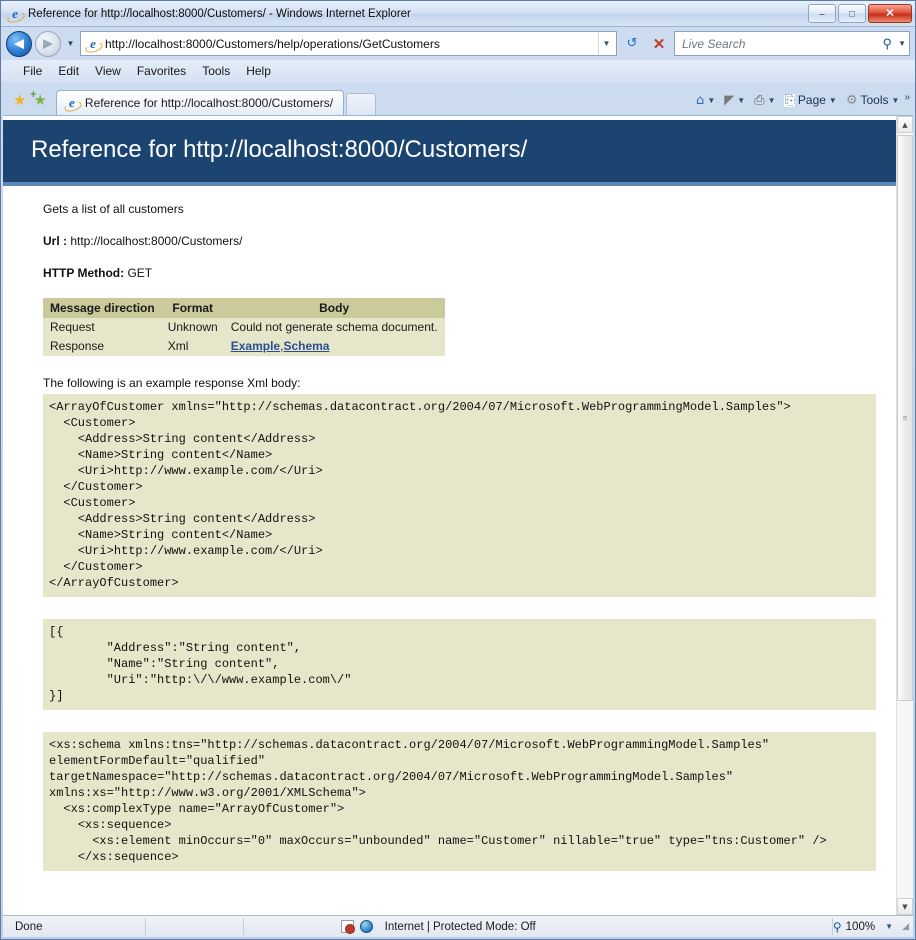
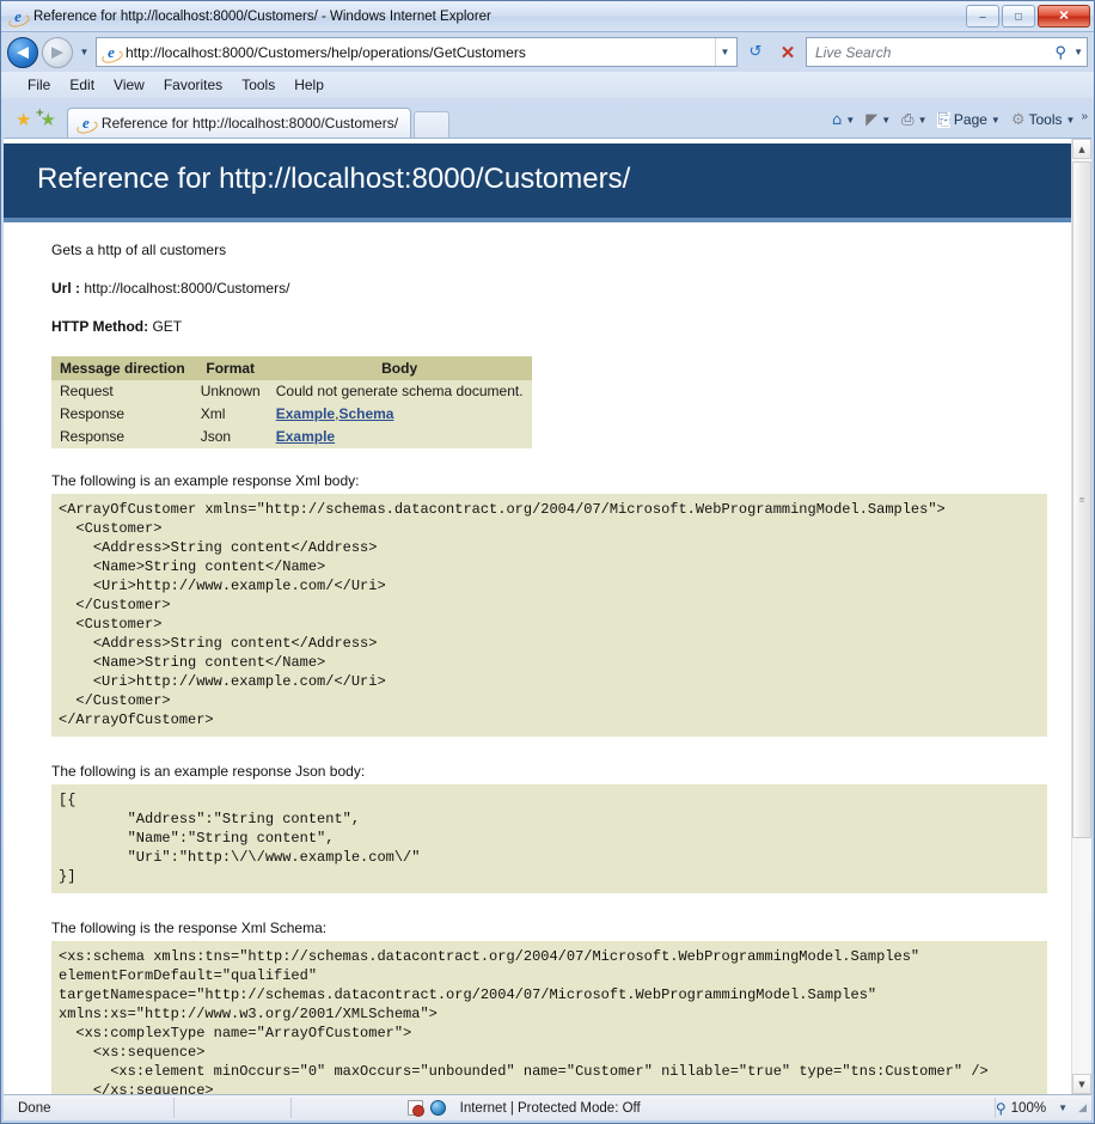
  e
  Reference for http://localhost:8000/Customers/ - Windows Internet Explorer
  –
  □
  ✕
  ◀
  ▶
  ▼
  e
  http://localhost:8000/Customers/help/operations/GetCustomers
  ▼
  ↺
  ✕
  Live Search
  ⚲
  ▼
  File
  Edit
  View
  Favorites
  Tools
  Help
  ★
  ★
  e
  Reference for http://localhost:8000/Customers/
  ⌂
  ▼
  ◤
  ▼
  ⎙
  ▼
  ⎘
  Page
  ▼
  ⚙
  Tools
  ▼
  »
  Reference for http://localhost:8000/Customers/
- Gets a list of all customers
+ Gets a http of all customers
  Url : http://localhost:8000/Customers/
  HTTP Method: GET
  Message direction	Format	Body
  Request	Unknown	Could not generate schema document.
  Response	Xml	Example,Schema
+ Response	Json	Example
  The following is an example response Xml body:
  <ArrayOfCustomer xmlns="http://schemas.datacontract.org/2004/07/Microsoft.WebProgrammingModel.Samples">
  <Customer>
  <Address>String content</Address>
  <Name>String content</Name>
  <Uri>http://www.example.com/</Uri>
  </Customer>
  <Customer>
  <Address>String content</Address>
  <Name>String content</Name>
  <Uri>http://www.example.com/</Uri>
  </Customer>
  </ArrayOfCustomer>
+ The following is an example response Json body:
  [{
  "Address":"String content",
  "Name":"String content",
  "Uri":"http:\/\/www.example.com\/"
  }]
+ The following is the response Xml Schema:
  <xs:schema xmlns:tns="http://schemas.datacontract.org/2004/07/Microsoft.WebProgrammingModel.Samples" elementFormDefault="qualified" targetNamespace="http://schemas.datacontract.org/2004/07/Microsoft.WebProgrammingModel.Samples" xmlns:xs="http://www.w3.org/2001/XMLSchema">
  <xs:complexType name="ArrayOfCustomer">
  <xs:sequence>
  <xs:element minOccurs="0" maxOccurs="unbounded" name="Customer" nillable="true" type="tns:Customer" />
  </xs:sequence>
  ▲
  ≡
  ▼
  Done
  Internet | Protected Mode: Off
  ⚲
  100%
  ▼
  ◢
